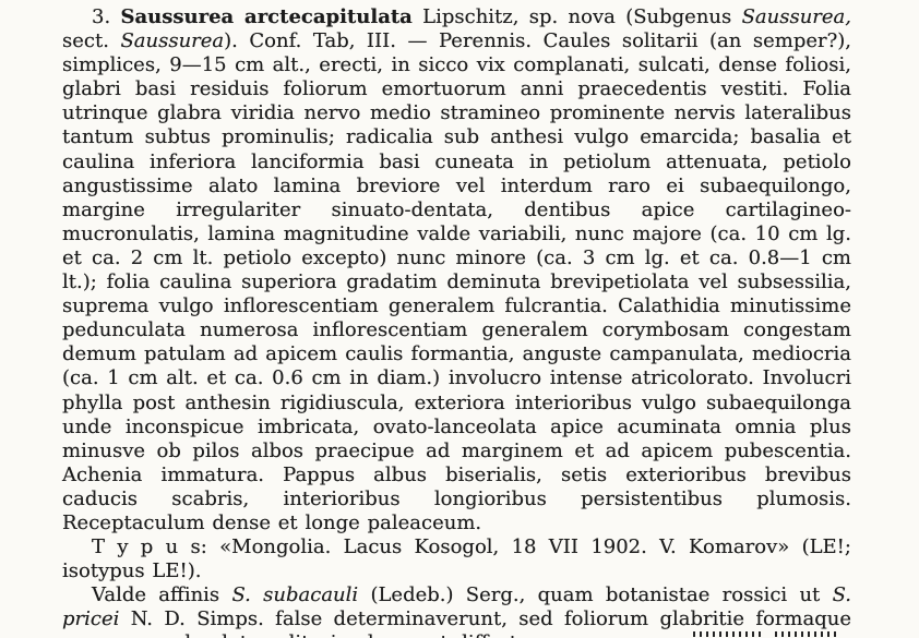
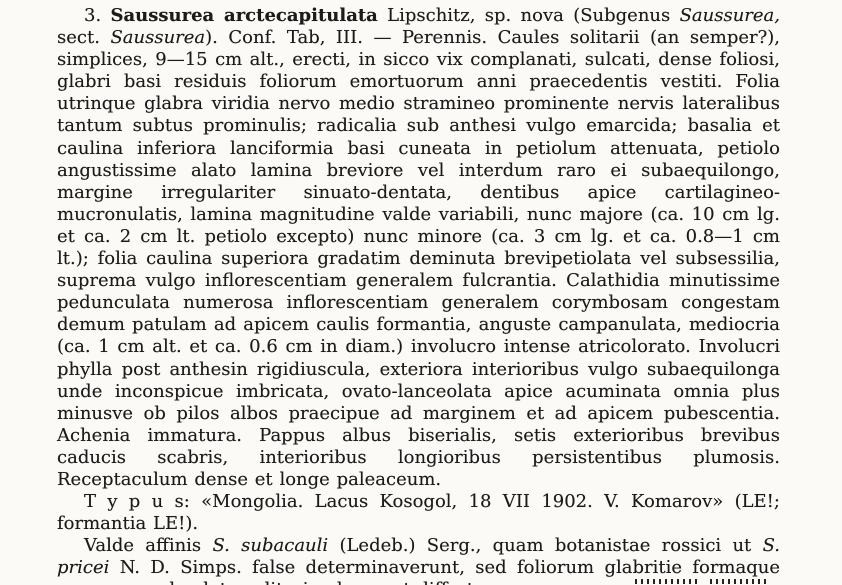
  3. Saussurea arctecapitulata Lipschitz, sp. nova (Subgenus Saussurea, sect. Saussurea). Conf. Tab, III. — Perennis. Caules solitarii (an semper?), simplices, 9—15 cm alt., erecti, in sicco vix complanati, sulcati, dense foliosi, glabri basi residuis foliorum emortuorum anni praecedentis vestiti. Folia utrinque glabra viridia nervo medio stramineo prominente nervis lateralibus tantum subtus prominulis; radicalia sub anthesi vulgo emarcida; basalia et caulina inferiora lanciformia basi cuneata in petiolum attenuata, petiolo angustissime alato lamina breviore vel interdum raro ei subaequilongo, margine irregulariter sinuato-dentata, dentibus apice cartilagineo-mucronulatis, lamina magnitudine valde variabili, nunc majore (ca. 10 cm lg. et ca. 2 cm lt. petiolo excepto) nunc minore (ca. 3 cm lg. et ca. 0.8—1 cm lt.); folia caulina superiora gradatim deminuta brevipetiolata vel subsessilia, suprema vulgo inflorescentiam generalem fulcrantia. Calathidia minutissime pedunculata numerosa inflorescentiam generalem corymbosam congestam demum patulam ad apicem caulis formantia, anguste campanulata, mediocria (ca. 1 cm alt. et ca. 0.6 cm in diam.) involucro intense atricolorato. Involucri phylla post anthesin rigidiuscula, exteriora interioribus vulgo subaequilonga unde inconspicue imbricata, ovato-lanceolata apice acuminata omnia plus minusve ob pilos albos praecipue ad marginem et ad apicem pubescentia. Achenia immatura. Pappus albus biserialis, setis exterioribus brevibus caducis scabris, interioribus longioribus persistentibus plumosis. Receptaculum dense et longe paleaceum.
- T y p u s: «Mongolia. Lacus Kosogol, 18 VII 1902. V. Komarov» (LE!; isotypus LE!).
+ T y p u s: «Mongolia. Lacus Kosogol, 18 VII 1902. V. Komarov» (LE!; formantia LE!).
  Valde affinis S. subacauli (Ledeb.) Serg., quam botanistae rossici ut S. pricei N. D. Simps. false determinaverunt, sed foliorum glabritie formaque
